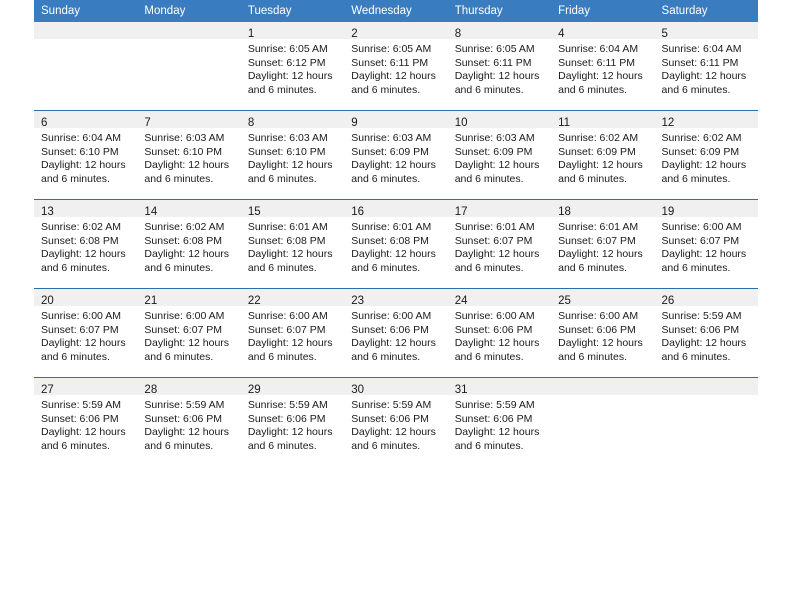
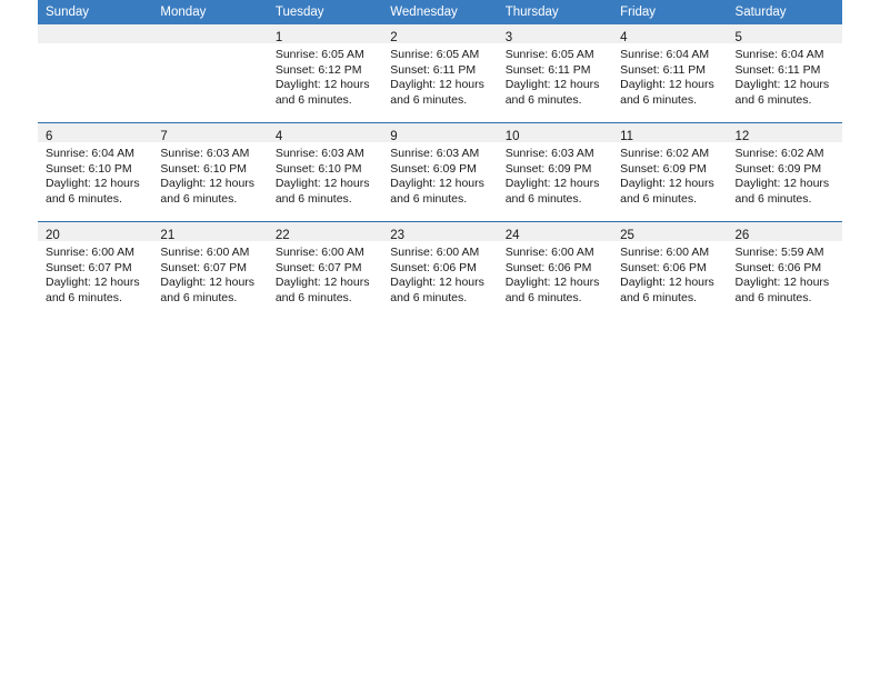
  Sunday	Monday	Tuesday	Wednesday	Thursday	Friday	Saturday
- 		1Sunrise: 6:05 AMSunset: 6:12 PMDaylight: 12 hoursand 6 minutes.	2Sunrise: 6:05 AMSunset: 6:11 PMDaylight: 12 hoursand 6 minutes.	8Sunrise: 6:05 AMSunset: 6:11 PMDaylight: 12 hoursand 6 minutes.	4Sunrise: 6:04 AMSunset: 6:11 PMDaylight: 12 hoursand 6 minutes.	5Sunrise: 6:04 AMSunset: 6:11 PMDaylight: 12 hoursand 6 minutes.
+ 		1Sunrise: 6:05 AMSunset: 6:12 PMDaylight: 12 hoursand 6 minutes.	2Sunrise: 6:05 AMSunset: 6:11 PMDaylight: 12 hoursand 6 minutes.	3Sunrise: 6:05 AMSunset: 6:11 PMDaylight: 12 hoursand 6 minutes.	4Sunrise: 6:04 AMSunset: 6:11 PMDaylight: 12 hoursand 6 minutes.	5Sunrise: 6:04 AMSunset: 6:11 PMDaylight: 12 hoursand 6 minutes.
- 6Sunrise: 6:04 AMSunset: 6:10 PMDaylight: 12 hoursand 6 minutes.	7Sunrise: 6:03 AMSunset: 6:10 PMDaylight: 12 hoursand 6 minutes.	8Sunrise: 6:03 AMSunset: 6:10 PMDaylight: 12 hoursand 6 minutes.	9Sunrise: 6:03 AMSunset: 6:09 PMDaylight: 12 hoursand 6 minutes.	10Sunrise: 6:03 AMSunset: 6:09 PMDaylight: 12 hoursand 6 minutes.	11Sunrise: 6:02 AMSunset: 6:09 PMDaylight: 12 hoursand 6 minutes.	12Sunrise: 6:02 AMSunset: 6:09 PMDaylight: 12 hoursand 6 minutes.
+ 6Sunrise: 6:04 AMSunset: 6:10 PMDaylight: 12 hoursand 6 minutes.	7Sunrise: 6:03 AMSunset: 6:10 PMDaylight: 12 hoursand 6 minutes.	4Sunrise: 6:03 AMSunset: 6:10 PMDaylight: 12 hoursand 6 minutes.	9Sunrise: 6:03 AMSunset: 6:09 PMDaylight: 12 hoursand 6 minutes.	10Sunrise: 6:03 AMSunset: 6:09 PMDaylight: 12 hoursand 6 minutes.	11Sunrise: 6:02 AMSunset: 6:09 PMDaylight: 12 hoursand 6 minutes.	12Sunrise: 6:02 AMSunset: 6:09 PMDaylight: 12 hoursand 6 minutes.
- 13Sunrise: 6:02 AMSunset: 6:08 PMDaylight: 12 hoursand 6 minutes.	14Sunrise: 6:02 AMSunset: 6:08 PMDaylight: 12 hoursand 6 minutes.	15Sunrise: 6:01 AMSunset: 6:08 PMDaylight: 12 hoursand 6 minutes.	16Sunrise: 6:01 AMSunset: 6:08 PMDaylight: 12 hoursand 6 minutes.	17Sunrise: 6:01 AMSunset: 6:07 PMDaylight: 12 hoursand 6 minutes.	18Sunrise: 6:01 AMSunset: 6:07 PMDaylight: 12 hoursand 6 minutes.	19Sunrise: 6:00 AMSunset: 6:07 PMDaylight: 12 hoursand 6 minutes.
  20Sunrise: 6:00 AMSunset: 6:07 PMDaylight: 12 hoursand 6 minutes.	21Sunrise: 6:00 AMSunset: 6:07 PMDaylight: 12 hoursand 6 minutes.	22Sunrise: 6:00 AMSunset: 6:07 PMDaylight: 12 hoursand 6 minutes.	23Sunrise: 6:00 AMSunset: 6:06 PMDaylight: 12 hoursand 6 minutes.	24Sunrise: 6:00 AMSunset: 6:06 PMDaylight: 12 hoursand 6 minutes.	25Sunrise: 6:00 AMSunset: 6:06 PMDaylight: 12 hoursand 6 minutes.	26Sunrise: 5:59 AMSunset: 6:06 PMDaylight: 12 hoursand 6 minutes.
- 27Sunrise: 5:59 AMSunset: 6:06 PMDaylight: 12 hoursand 6 minutes.	28Sunrise: 5:59 AMSunset: 6:06 PMDaylight: 12 hoursand 6 minutes.	29Sunrise: 5:59 AMSunset: 6:06 PMDaylight: 12 hoursand 6 minutes.	30Sunrise: 5:59 AMSunset: 6:06 PMDaylight: 12 hoursand 6 minutes.	31Sunrise: 5:59 AMSunset: 6:06 PMDaylight: 12 hoursand 6 minutes.
